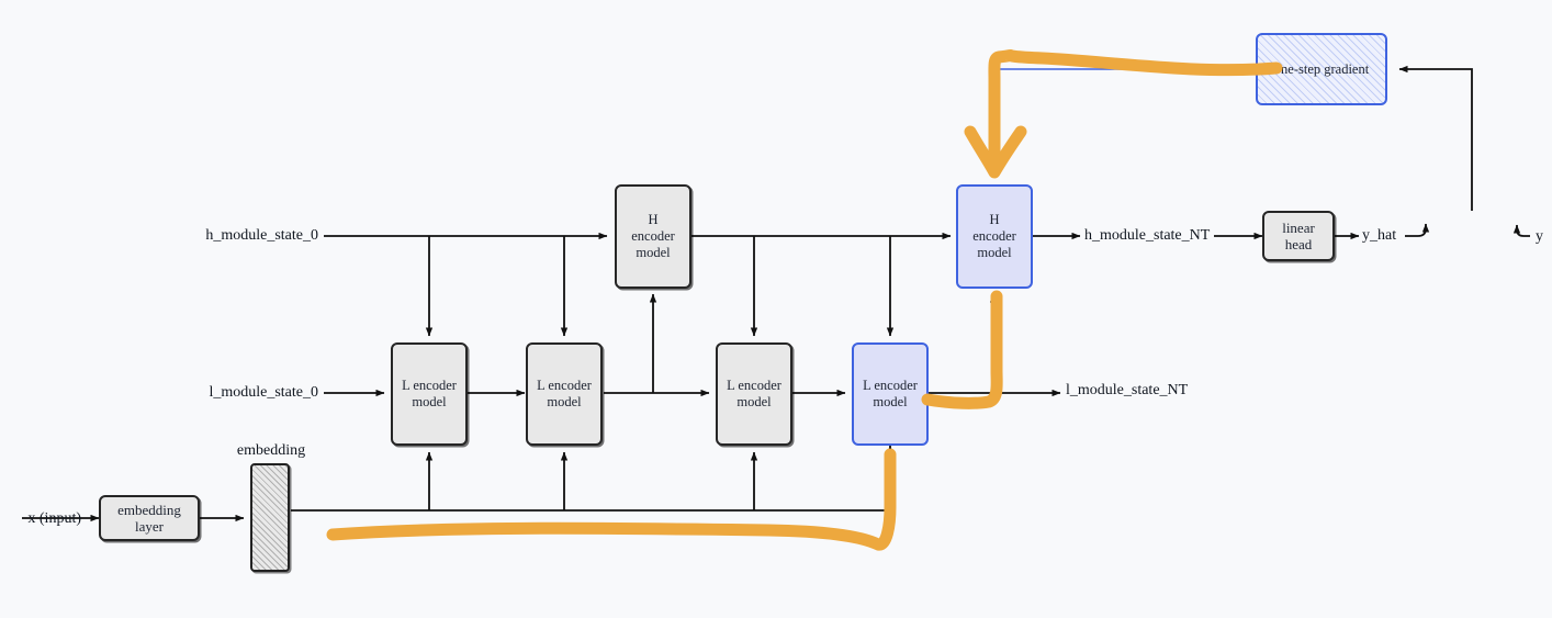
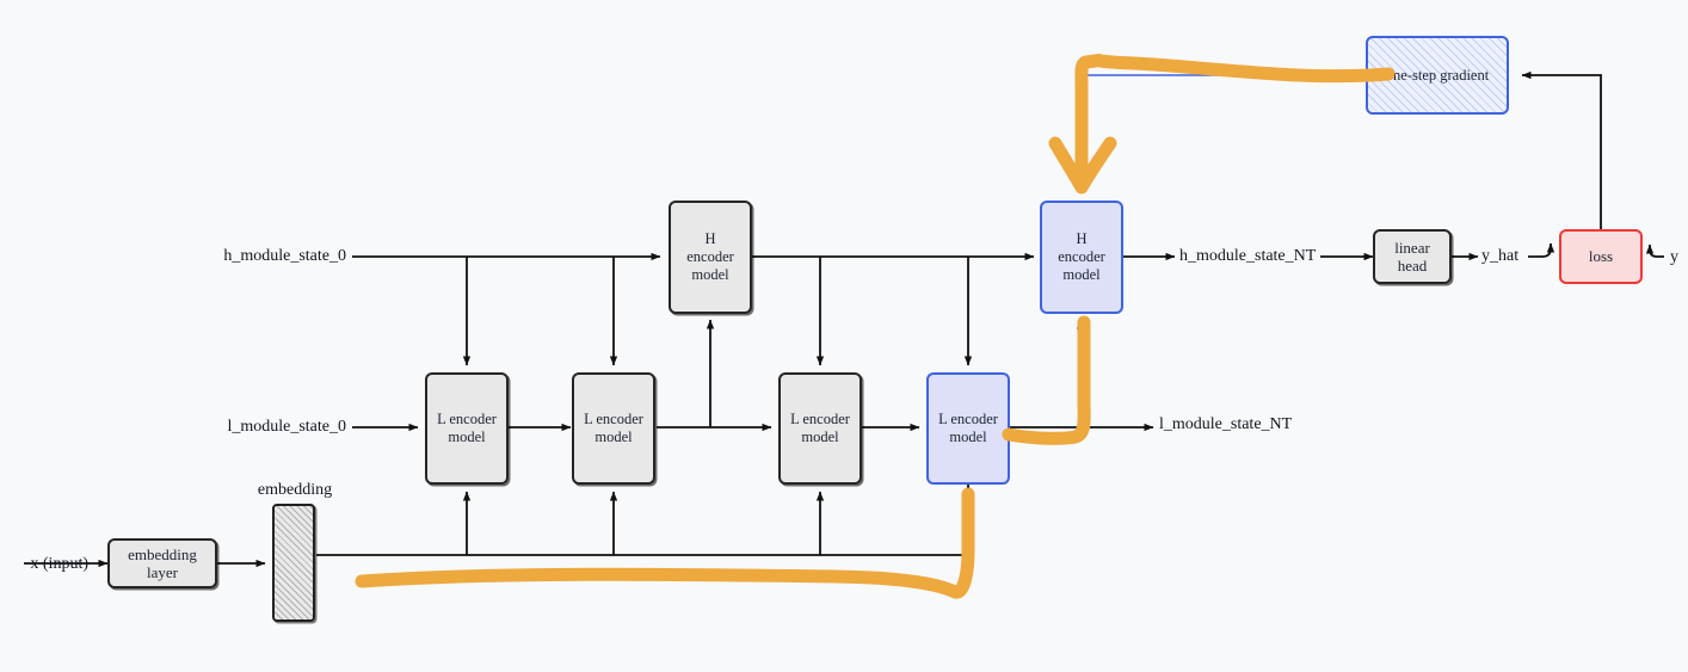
  embedding
  layer
  L encoder
  model
  L encoder
  model
  L encoder
  model
  L encoder
  model
  H
  encoder
  model
  H
  encoder
  model
  linear
  head
+ loss
  ne-step gradient
  h_module_state_0
  l_module_state_0
  x (input)
  embedding
  h_module_state_NT
  l_module_state_NT
  y_hat
  y
